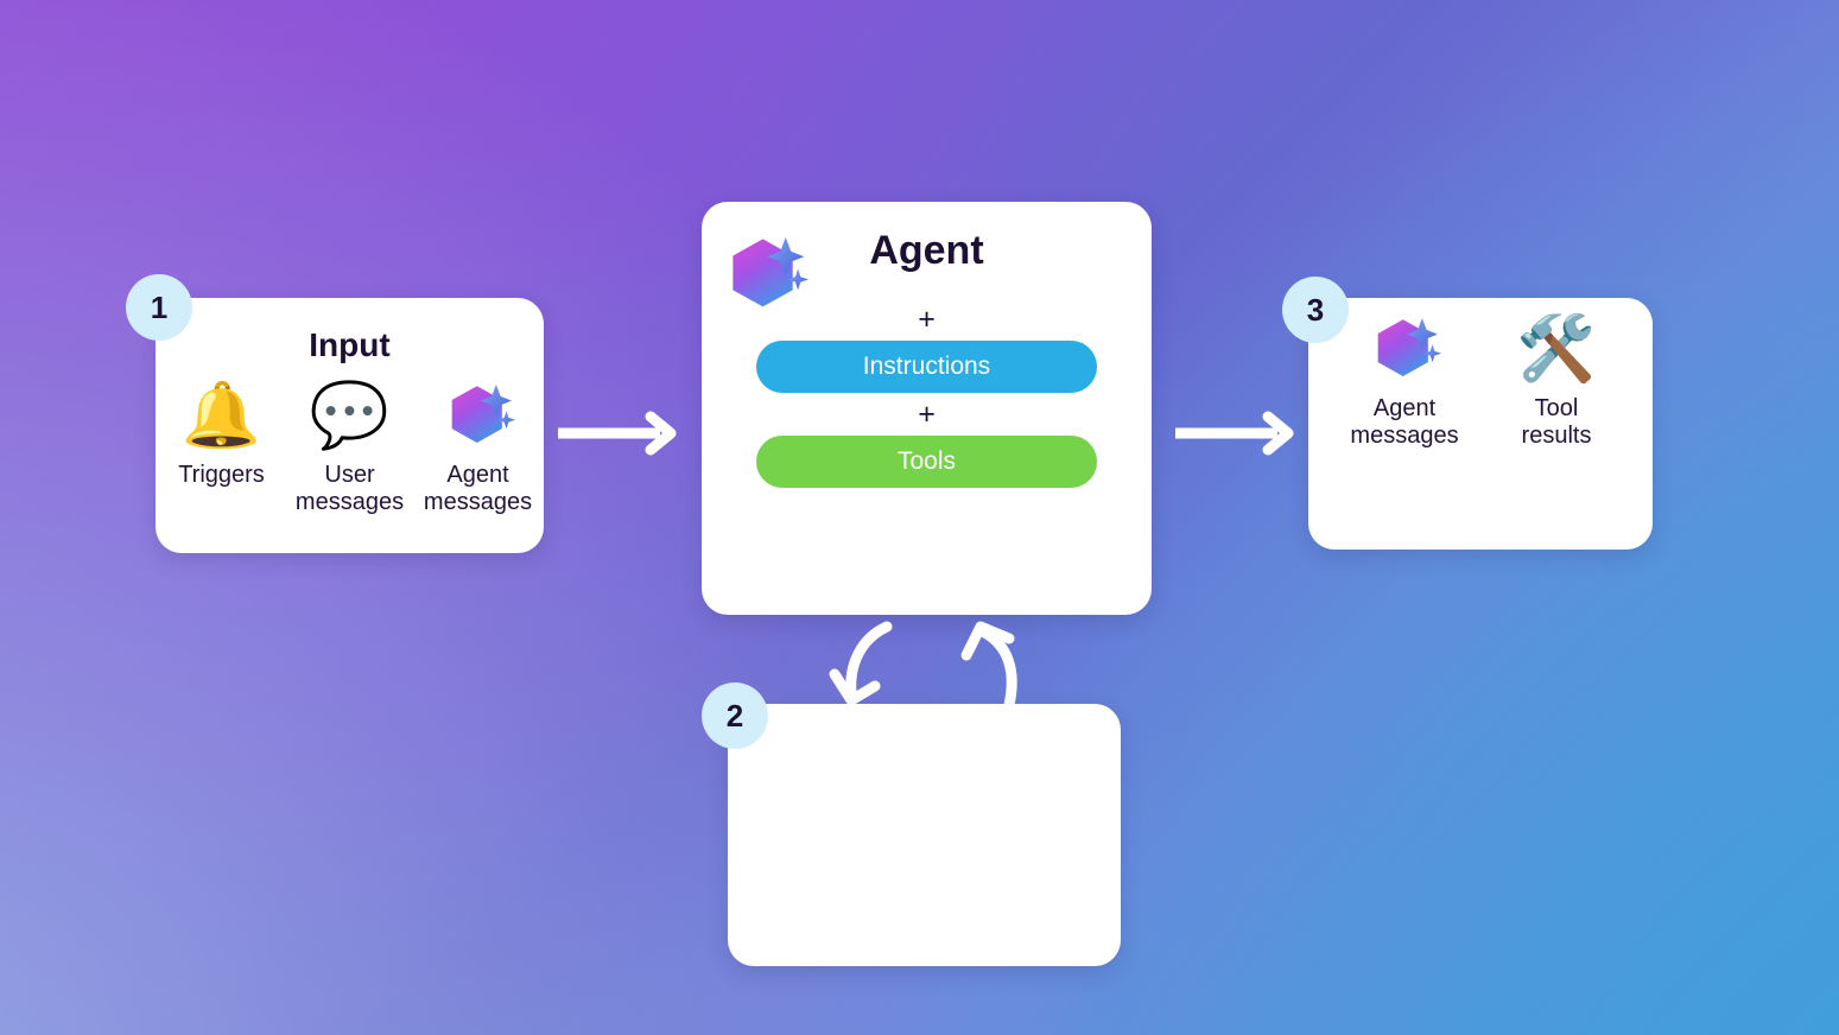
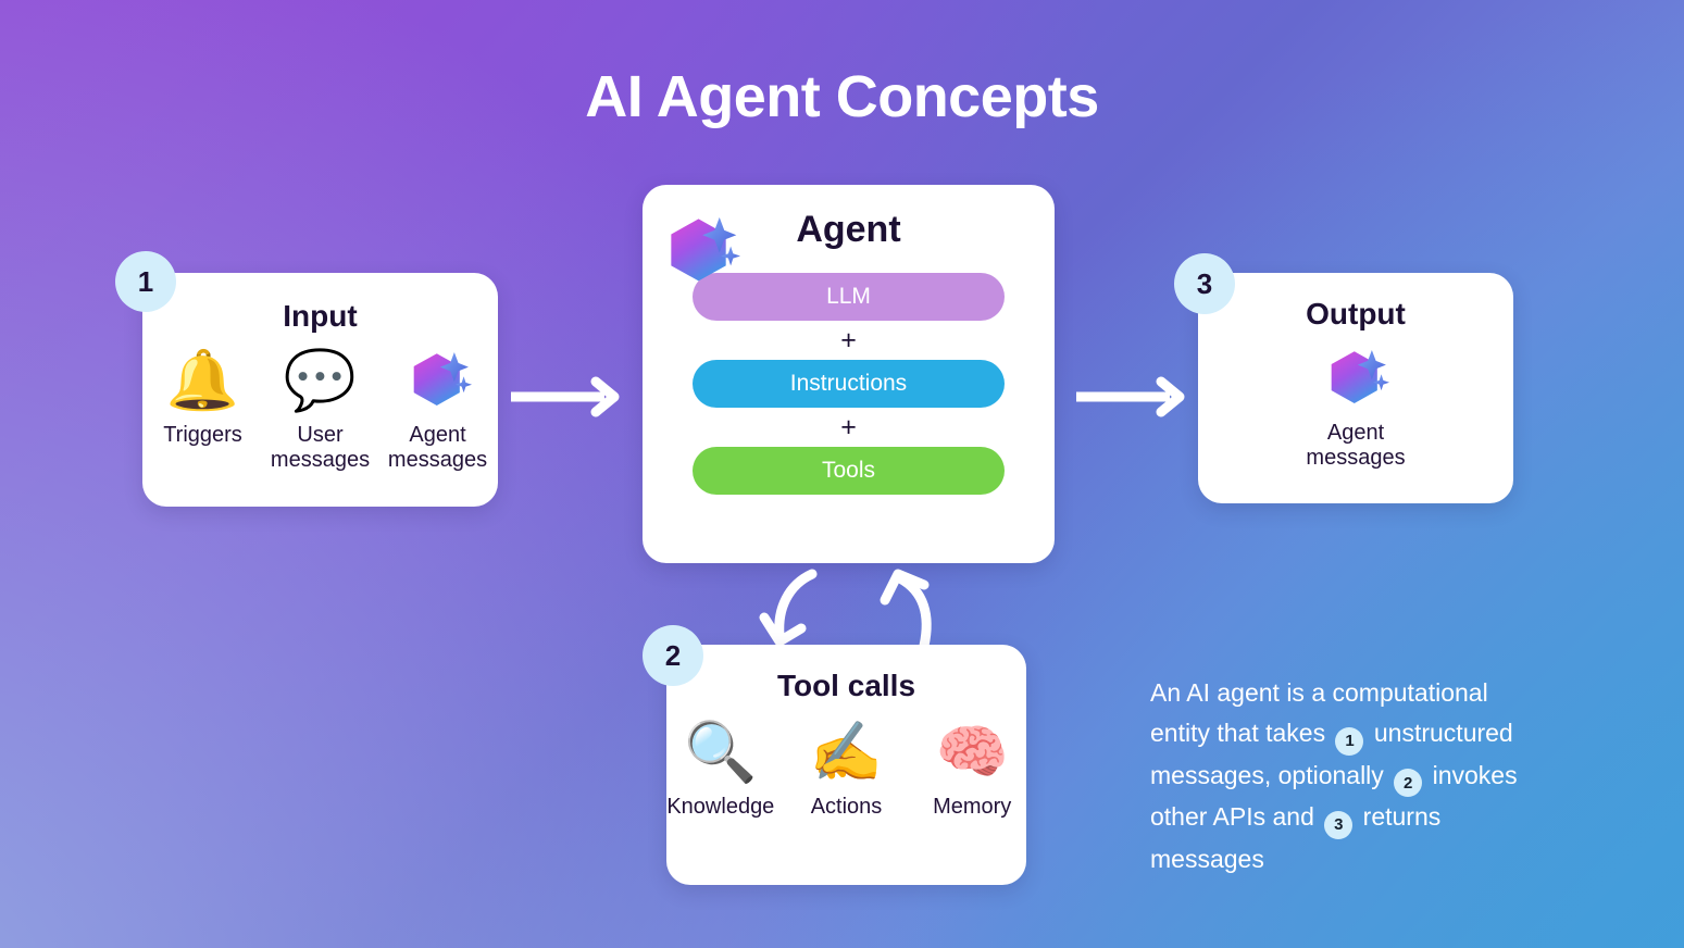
+ AI Agent Concepts
  1
  Input
  🔔
  Triggers
  💬
  User
  messages
  Agent
  messages
  Agent
+ LLM
  +
  Instructions
  +
  Tools
  3
+ Output
  Agent
  messages
- 🛠️
- Tool
- results
  2
+ Tool calls
+ 🔍
+ Knowledge
+ ✍️
+ Actions
+ 🧠
+ Memory
+ An AI agent is a computational entity that takes 1 unstructured messages, optionally 2 invokes other APIs and 3 returns messages
